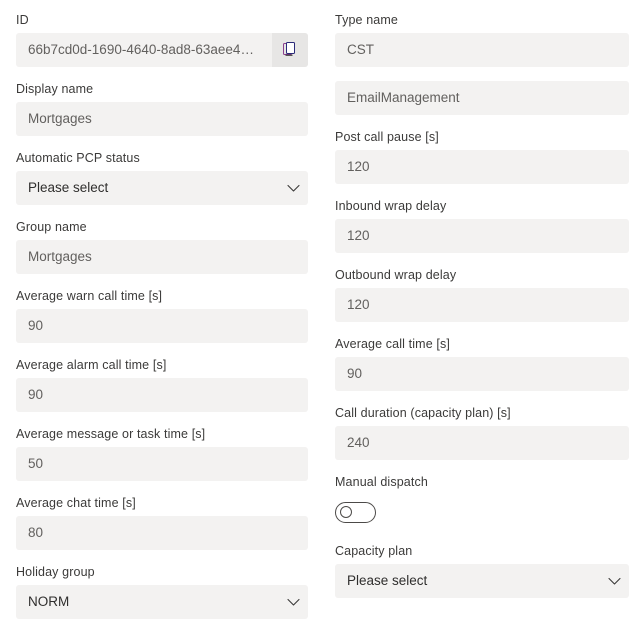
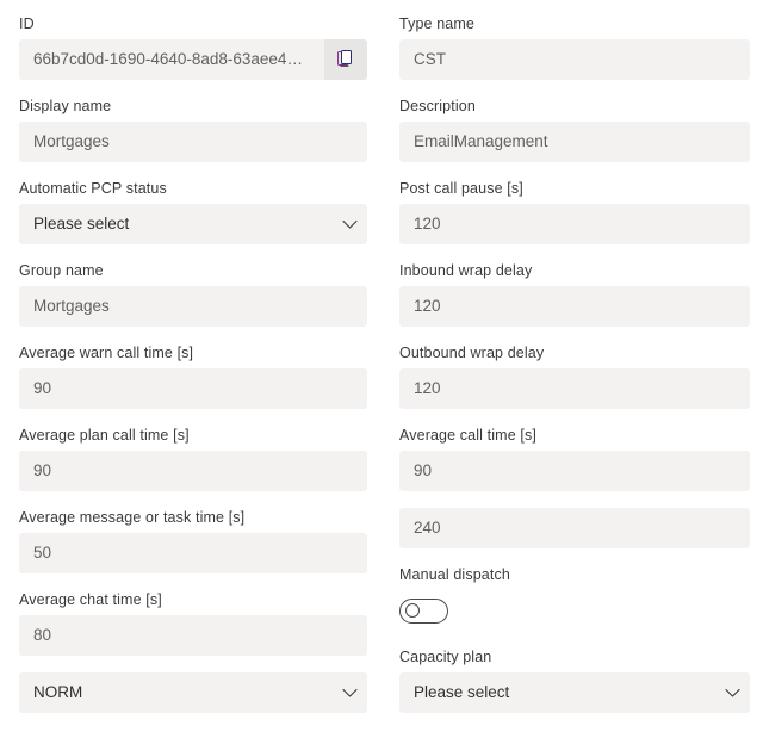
  ID
  66b7cd0d-1690-4640-8ad8-63aee45e13
  Display name
  Mortgages
  Automatic PCP status
  Please select
  Group name
  Mortgages
  Average warn call time [s]
  90
- Average alarm call time [s]
+ Average plan call time [s]
  90
  Average message or task time [s]
  50
  Average chat time [s]
  80
- Holiday group
  NORM
  Type name
  CST
+ Description
  EmailManagement
  Post call pause [s]
  120
  Inbound wrap delay
  120
  Outbound wrap delay
  120
  Average call time [s]
  90
- Call duration (capacity plan) [s]
  240
  Manual dispatch
  Capacity plan
  Please select
